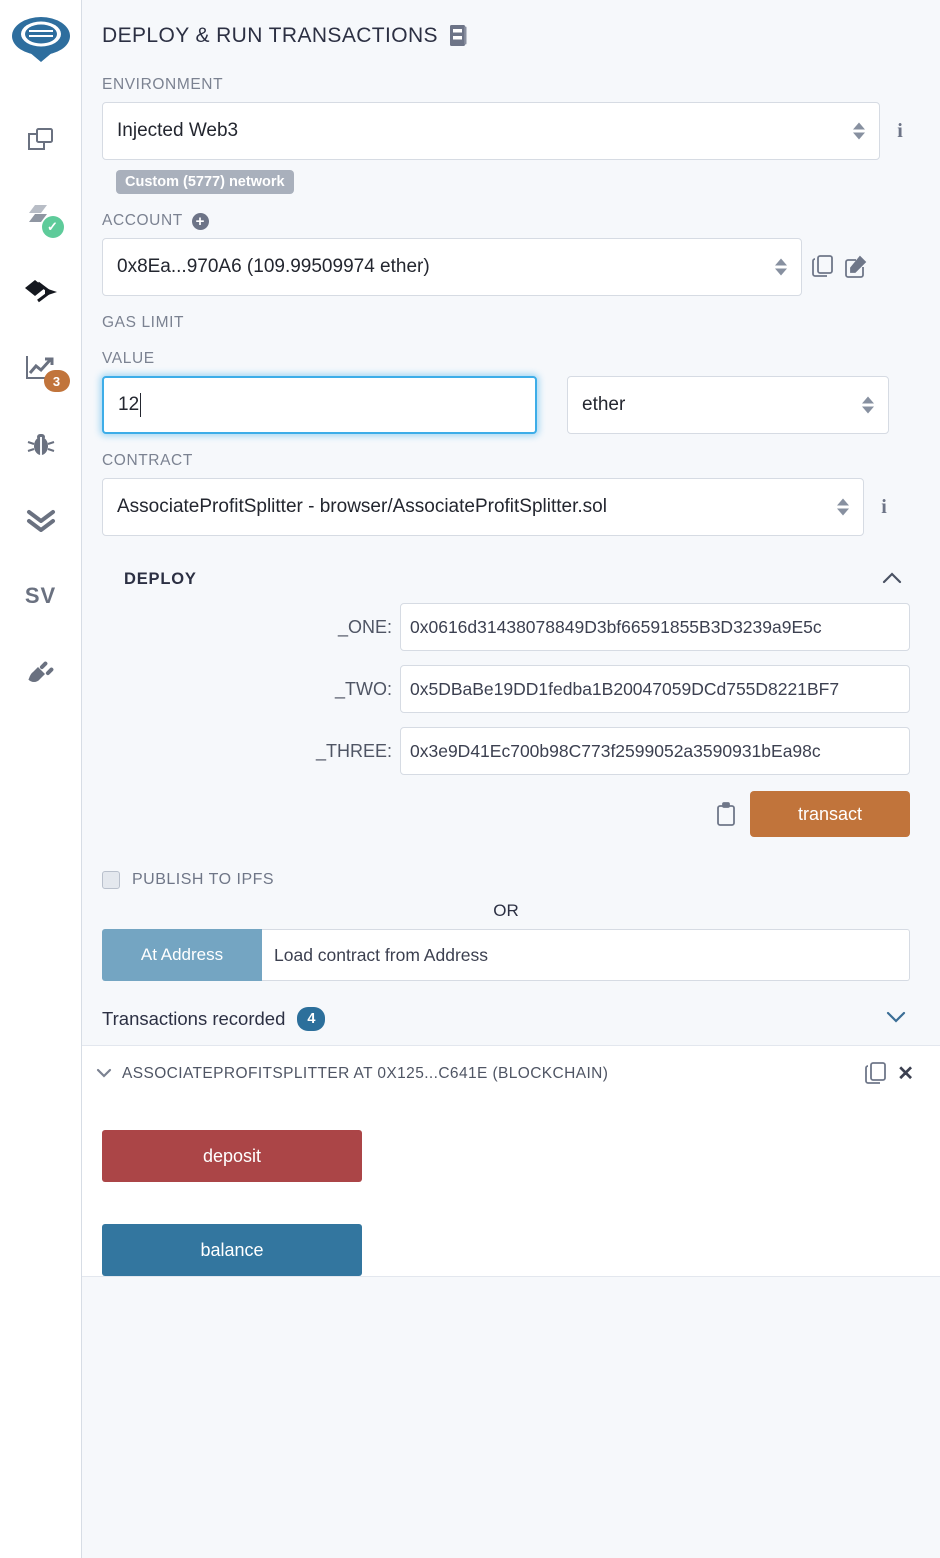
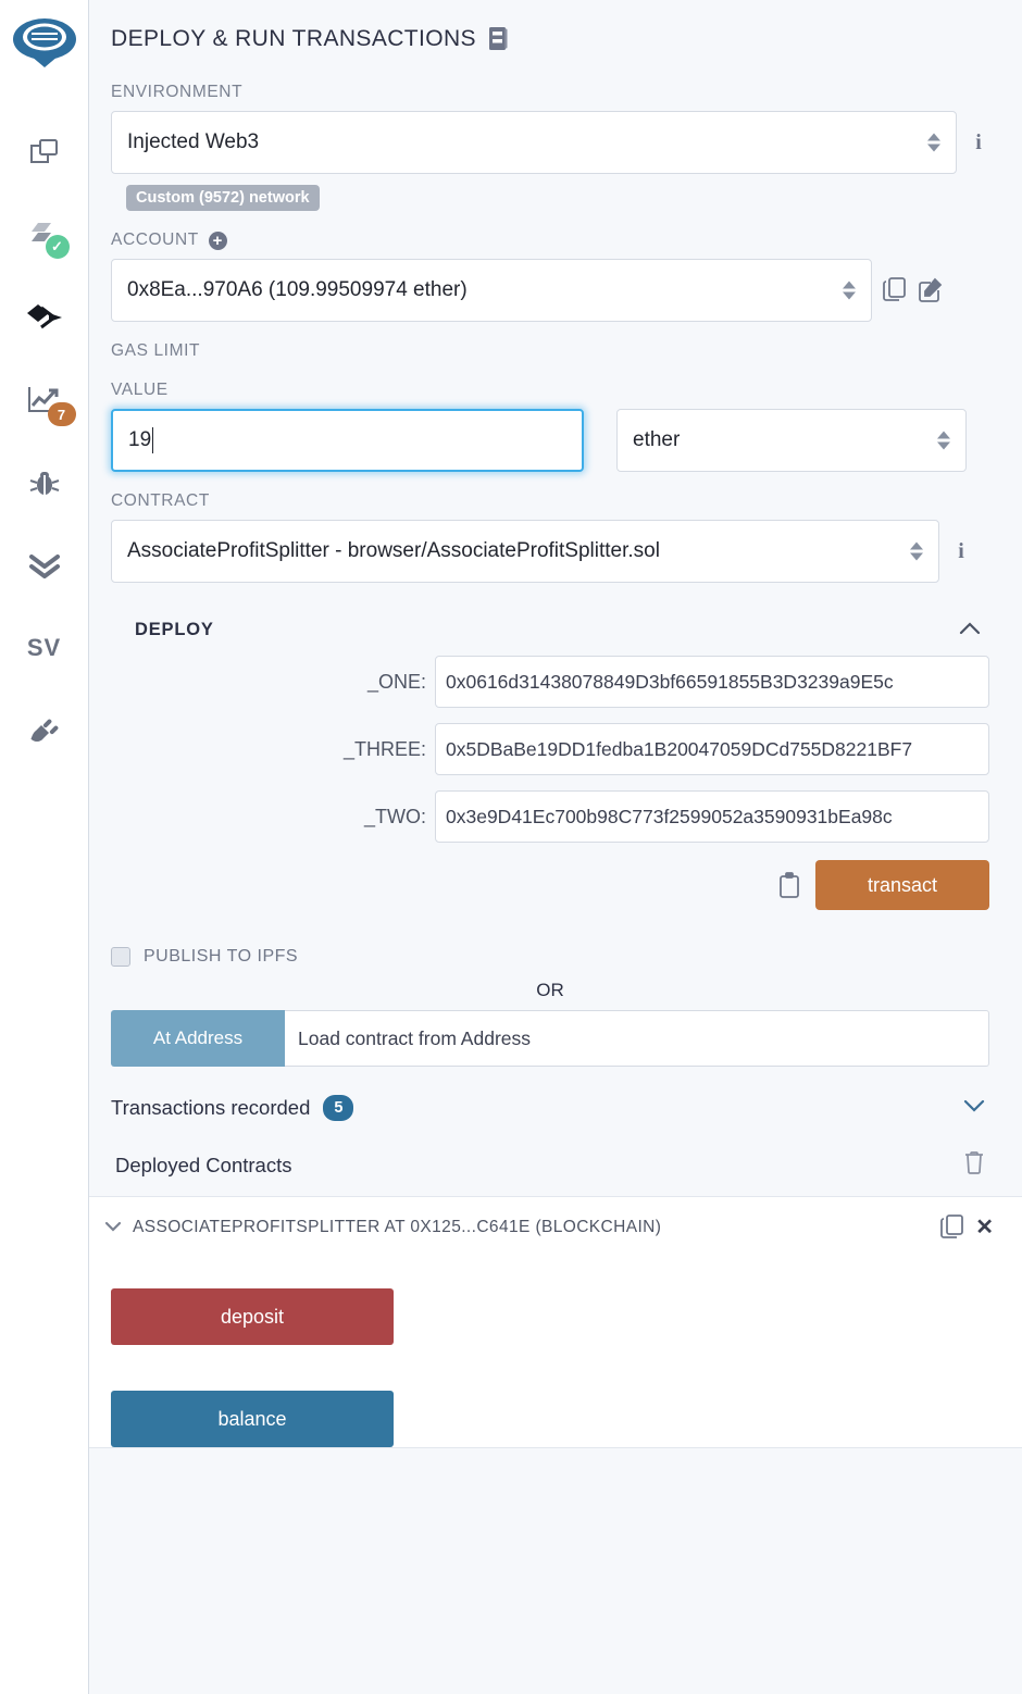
  ✓
- 3
+ 7
  SV
  DEPLOY & RUN TRANSACTIONS
  ENVIRONMENT
  Injected Web3
  i
- Custom (5777) network
+ Custom (9572) network
  ACCOUNT
  +
  0x8Ea...970A6 (109.99509974 ether)
  GAS LIMIT
  VALUE
- 12
+ 19
  ether
  CONTRACT
  AssociateProfitSplitter - browser/AssociateProfitSplitter.sol
  i
  DEPLOY
  _ONE:
  0x0616d31438078849D3bf66591855B3D3239a9E5c
- _TWO:
+ _THREE:
  0x5DBaBe19DD1fedba1B20047059DCd755D8221BF7
- _THREE:
+ _TWO:
  0x3e9D41Ec700b98C773f2599052a3590931bEa98c
  transact
  PUBLISH TO IPFS
  OR
  At Address
  Load contract from Address
  Transactions recorded
- 4
+ 5
+ Deployed Contracts
  ASSOCIATEPROFITSPLITTER AT 0X125...C641E (BLOCKCHAIN)
  ✕
  deposit
  balance
